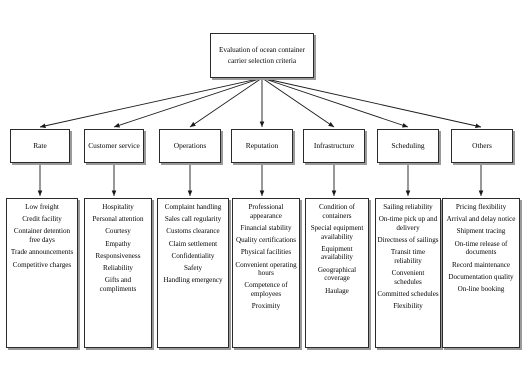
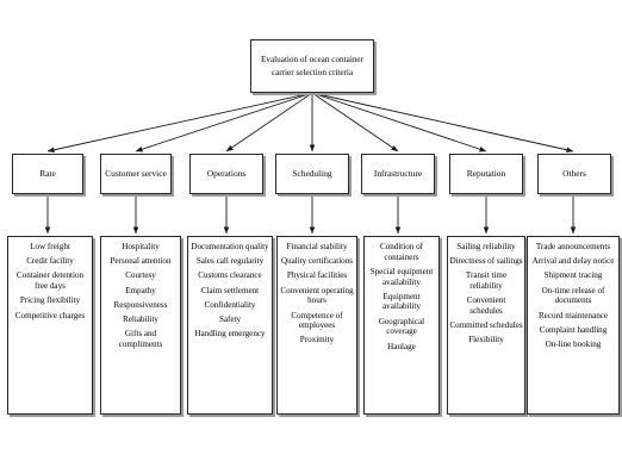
  Evaluation of ocean container carrier selection criteria
  Rate
  Customer service
  Operations
- Reputation
+ Scheduling
  Infrastructure
- Scheduling
+ Reputation
  Others
  Low freight
  Credit facility
  Container detention free days
- Trade announcements
+ Pricing flexibility
  Competitive charges
  Hospitality
  Personal attention
  Courtesy
  Empathy
  Reliability
  Gifts and compliments
- Complaint handling
+ Documentation quality
  Sales call regularity
  Customs clearance
  Claim settlement
  Safety
  Handling emergency
- Professional appearance
  Financial stability
  Quality certifications
  Physical facilities
  Convenient operating hours
  Competence of employees
  Proximity
  Condition of containers
  Special equipment availability
  Geographical coverage
  Haulage
  Sailing reliability
- On-time pick up and delivery
  Directness of sailings
  Transit time reliability
  Convenient schedules
  Committed schedules
  Flexibility
- Pricing flexibility
+ Trade announcements
  Arrival and delay notice
  Shipment tracing
  On-time release of documents
  Record maintenance
- Documentation quality
+ Complaint handling
  On-line booking
